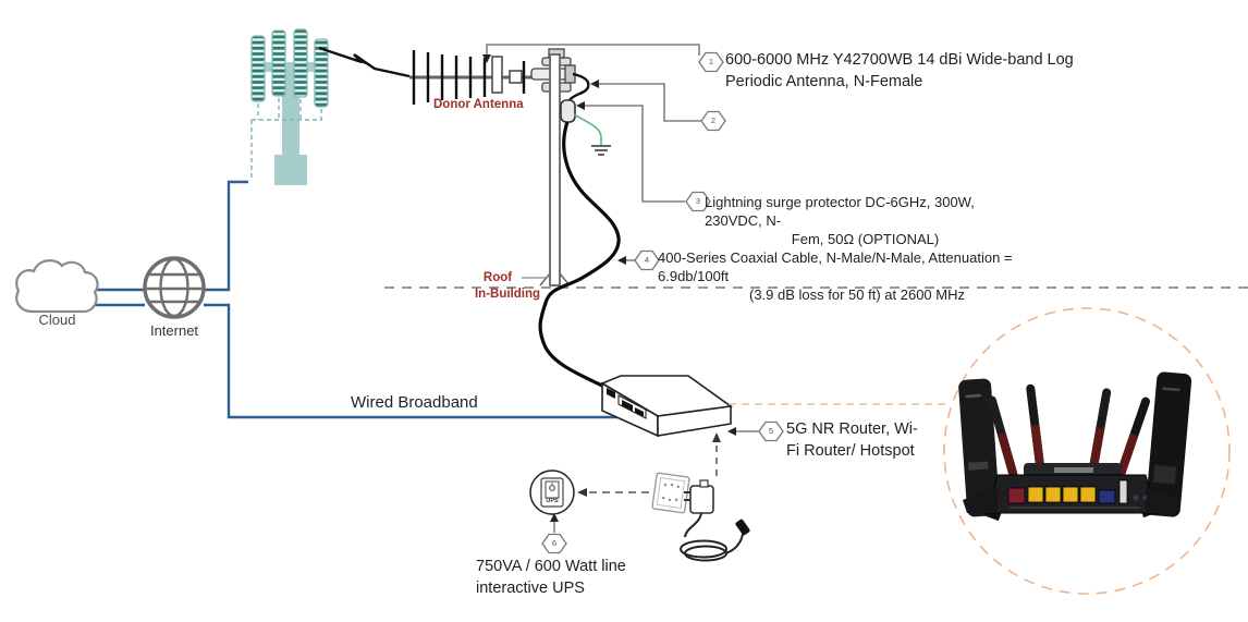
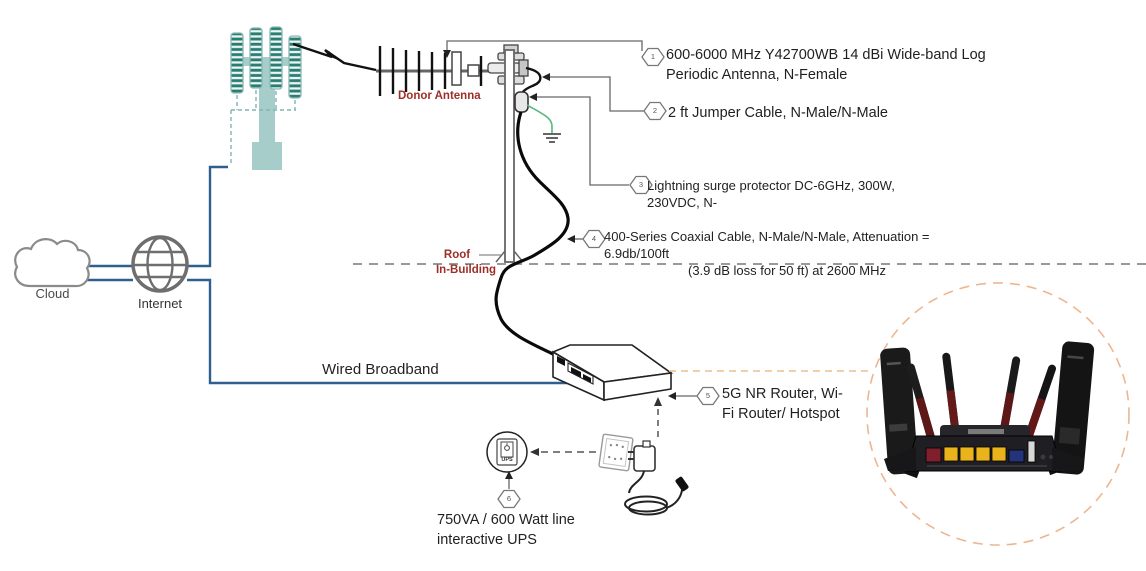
  1
  2
  3
  4
  5
  6
  600-6000 MHz Y42700WB 14 dBi Wide-band Log
  Periodic Antenna, N-Female
+ 2 ft Jumper Cable, N-Male/N-Male
  Lightning surge protector DC-6GHz, 300W, 230VDC, N-
- Fem, 50Ω (OPTIONAL)
  400-Series Coaxial Cable, N-Male/N-Male, Attenuation = 6.9db/100ft
  (3.9 dB loss for 50 ft) at 2600 MHz
  5G NR Router, Wi-
  Fi Router/ Hotspot
  750VA / 600 Watt line
  interactive UPS
  Cloud
  Internet
  Donor Antenna
  Roof
  In-Building
  Wired Broadband
